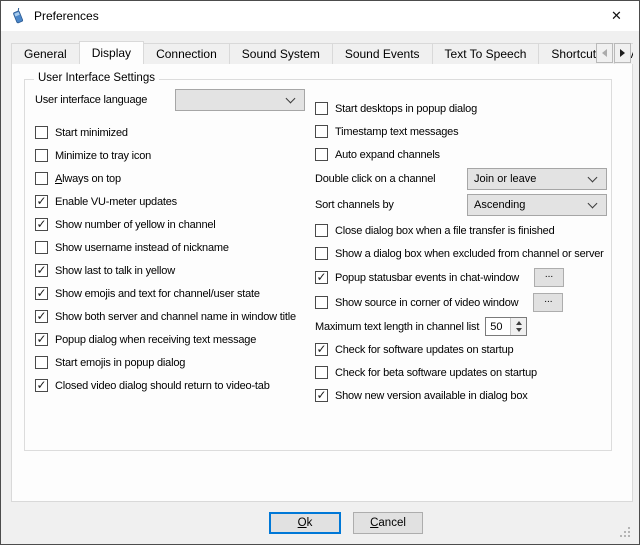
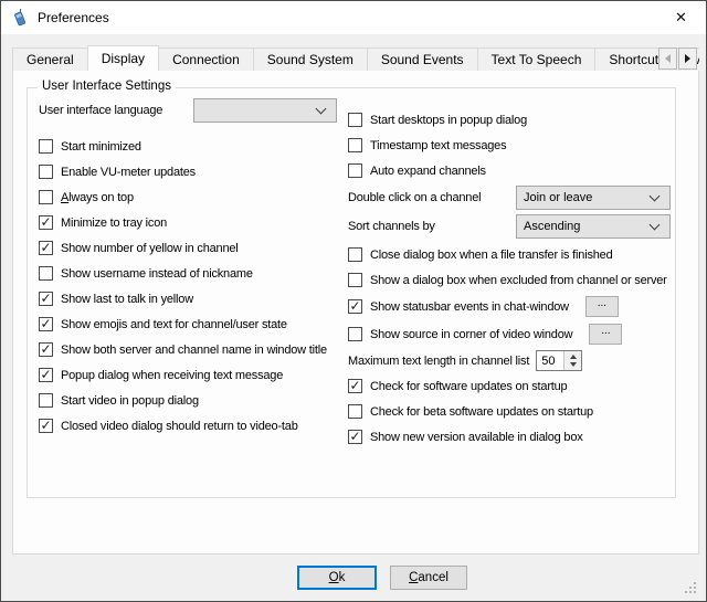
  Preferences
  ✕
  General
  Display
  Connection
  Sound System
  Sound Events
  Text To Speech
  Shortcut
  User Interface Settings
  User interface language
  Start minimized
- Minimize to tray icon
+ Enable VU-meter updates
  Always on top
- Enable VU-meter updates
+ Minimize to tray icon
  Show number of yellow in channel
  Show username instead of nickname
  Show last to talk in yellow
  Show emojis and text for channel/user state
  Show both server and channel name in window title
  Popup dialog when receiving text message
- Start emojis in popup dialog
+ Start video in popup dialog
  Closed video dialog should return to video-tab
  Start desktops in popup dialog
  Timestamp text messages
  Auto expand channels
  Double click on a channel
  Join or leave
  Sort channels by
  Ascending
  Close dialog box when a file transfer is finished
  Show a dialog box when excluded from channel or server
- Popup statusbar events in chat-window
+ Show statusbar events in chat-window
  ...
  Show source in corner of video window
  ...
  Maximum text length in channel list
  50
  Check for software updates on startup
  Check for beta software updates on startup
  Show new version available in dialog box
  Ok
  Cancel
